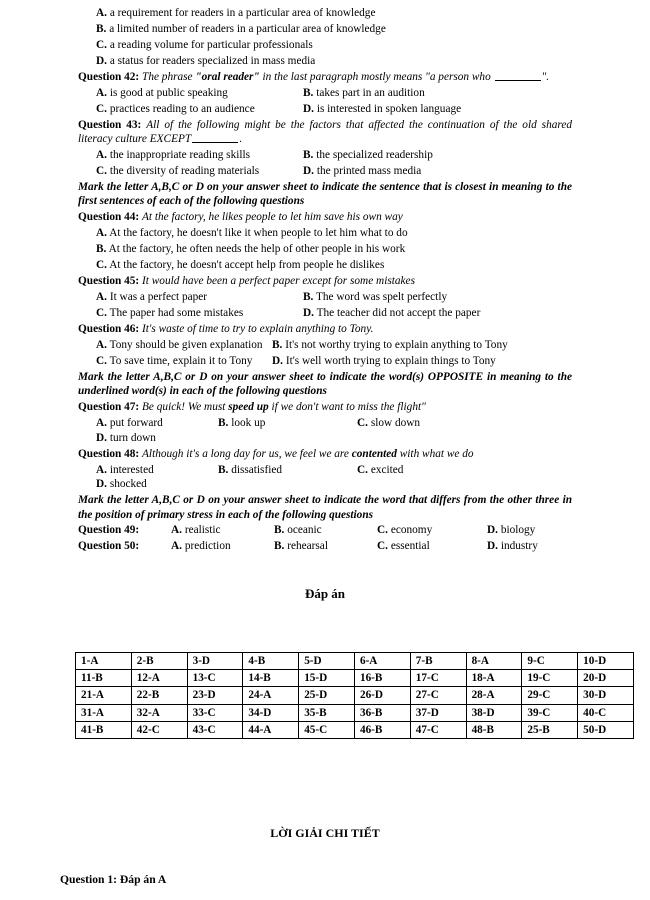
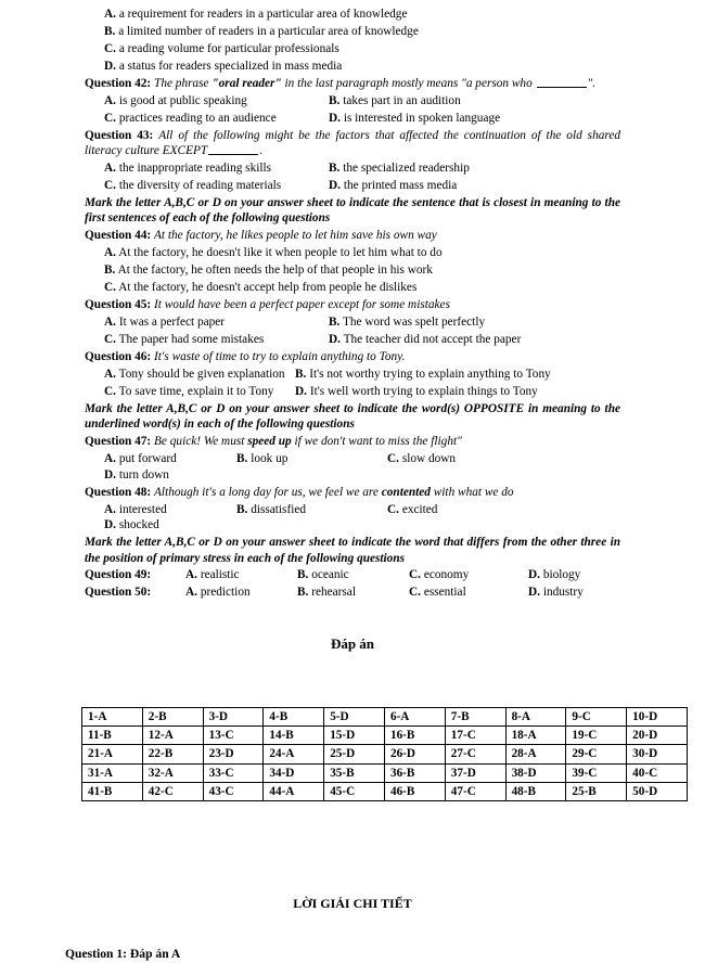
  A. a requirement for readers in a particular area of knowledge
  B. a limited number of readers in a particular area of knowledge
  C. a reading volume for particular professionals
  D. a status for readers specialized in mass media
  Question 42: The phrase "oral reader" in the last paragraph mostly means "a person who ".
  A. is good at public speaking B. takes part in an audition
  C. practices reading to an audience D. is interested in spoken language
  Question 43: All of the following might be the factors that affected the continuation of the old shared literacy culture EXCEPT .
  A. the inappropriate reading skills B. the specialized readership
  C. the diversity of reading materials D. the printed mass media
  Mark the letter A,B,C or D on your answer sheet to indicate the sentence that is closest in meaning to the first sentences of each of the following questions
  Question 44: At the factory, he likes people to let him save his own way
  A. At the factory, he doesn't like it when people to let him what to do
- B. At the factory, he often needs the help of other people in his work
+ B. At the factory, he often needs the help of that people in his work
  C. At the factory, he doesn't accept help from people he dislikes
  Question 45: It would have been a perfect paper except for some mistakes
  A. It was a perfect paper B. The word was spelt perfectly
  C. The paper had some mistakes D. The teacher did not accept the paper
  Question 46: It's waste of time to try to explain anything to Tony.
  A. Tony should be given explanation B. It's not worthy trying to explain anything to Tony
  C. To save time, explain it to Tony D. It's well worth trying to explain things to Tony
  Mark the letter A,B,C or D on your answer sheet to indicate the word(s) OPPOSITE in meaning to the underlined word(s) in each of the following questions
  Question 47: Be quick! We must speed up if we don't want to miss the flight"
  A. put forward B. look up C. slow downD. turn down
  Question 48: Although it's a long day for us, we feel we are contented with what we do
  A. interested B. dissatisfied C. excitedD. shocked
  Mark the letter A,B,C or D on your answer sheet to indicate the word that differs from the other three in the position of primary stress in each of the following questions
  Question 49: A. realistic B. oceanic C. economy D. biology
  Question 50: A. prediction B. rehearsal C. essential D. industry
  Đáp án
  1-A	2-B	3-D	4-B	5-D	6-A	7-B	8-A	9-C	10-D
  11-B	12-A	13-C	14-B	15-D	16-B	17-C	18-A	19-C	20-D
  21-A	22-B	23-D	24-A	25-D	26-D	27-C	28-A	29-C	30-D
  31-A	32-A	33-C	34-D	35-B	36-B	37-D	38-D	39-C	40-C
  41-B	42-C	43-C	44-A	45-C	46-B	47-C	48-B	25-B	50-D
  LỜI GIẢI CHI TIẾT
  Question 1: Đáp án A
